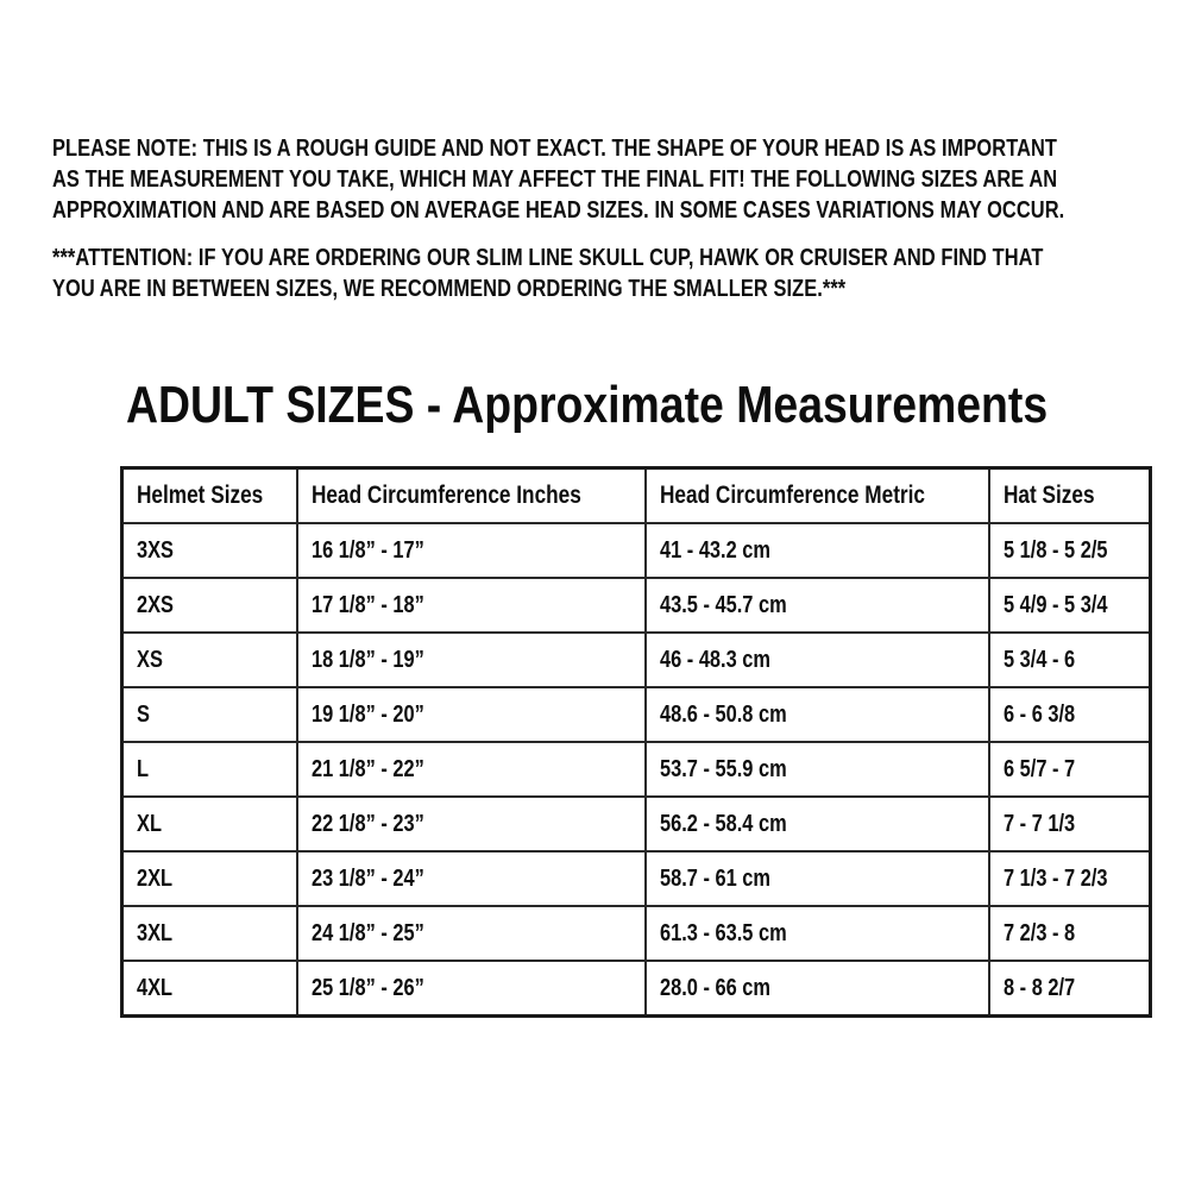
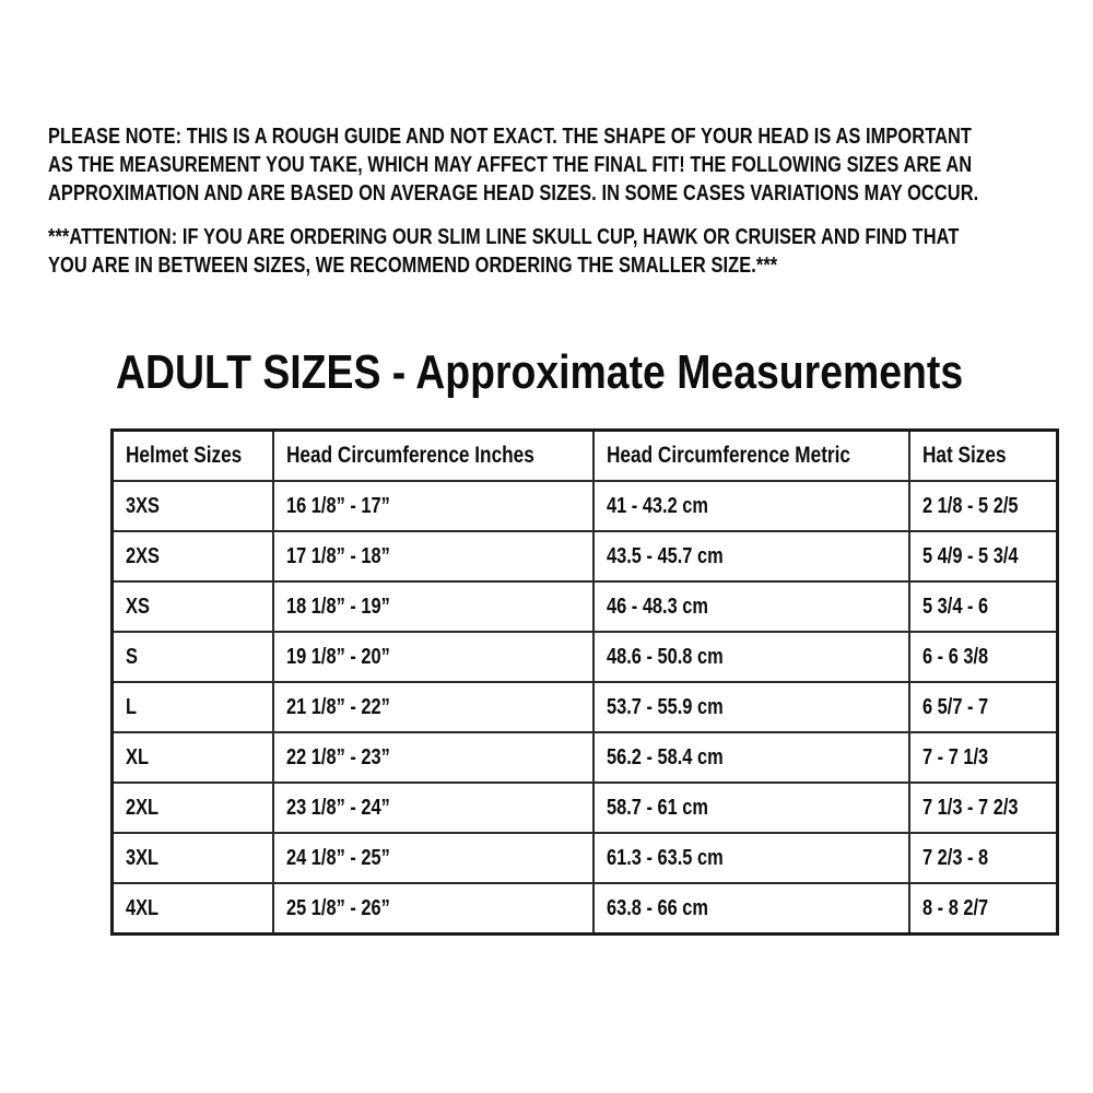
  PLEASE NOTE: THIS IS A ROUGH GUIDE AND NOT EXACT. THE SHAPE OF YOUR HEAD IS AS IMPORTANT
  AS THE MEASUREMENT YOU TAKE, WHICH MAY AFFECT THE FINAL FIT! THE FOLLOWING SIZES ARE AN
  APPROXIMATION AND ARE BASED ON AVERAGE HEAD SIZES. IN SOME CASES VARIATIONS MAY OCCUR.
  ***ATTENTION: IF YOU ARE ORDERING OUR SLIM LINE SKULL CUP, HAWK OR CRUISER AND FIND THAT
  YOU ARE IN BETWEEN SIZES, WE RECOMMEND ORDERING THE SMALLER SIZE.***
  ADULT SIZES - Approximate Measurements
  Helmet Sizes	Head Circumference Inches	Head Circumference Metric	Hat Sizes
- 3XS	16 1/8” - 17”	41 - 43.2 cm	5 1/8 - 5 2/5
+ 3XS	16 1/8” - 17”	41 - 43.2 cm	2 1/8 - 5 2/5
  2XS	17 1/8” - 18”	43.5 - 45.7 cm	5 4/9 - 5 3/4
  XS	18 1/8” - 19”	46 - 48.3 cm	5 3/4 - 6
  S	19 1/8” - 20”	48.6 - 50.8 cm	6 - 6 3/8
  L	21 1/8” - 22”	53.7 - 55.9 cm	6 5/7 - 7
  XL	22 1/8” - 23”	56.2 - 58.4 cm	7 - 7 1/3
  2XL	23 1/8” - 24”	58.7 - 61 cm	7 1/3 - 7 2/3
  3XL	24 1/8” - 25”	61.3 - 63.5 cm	7 2/3 - 8
- 4XL	25 1/8” - 26”	28.0 - 66 cm	8 - 8 2/7
+ 4XL	25 1/8” - 26”	63.8 - 66 cm	8 - 8 2/7
